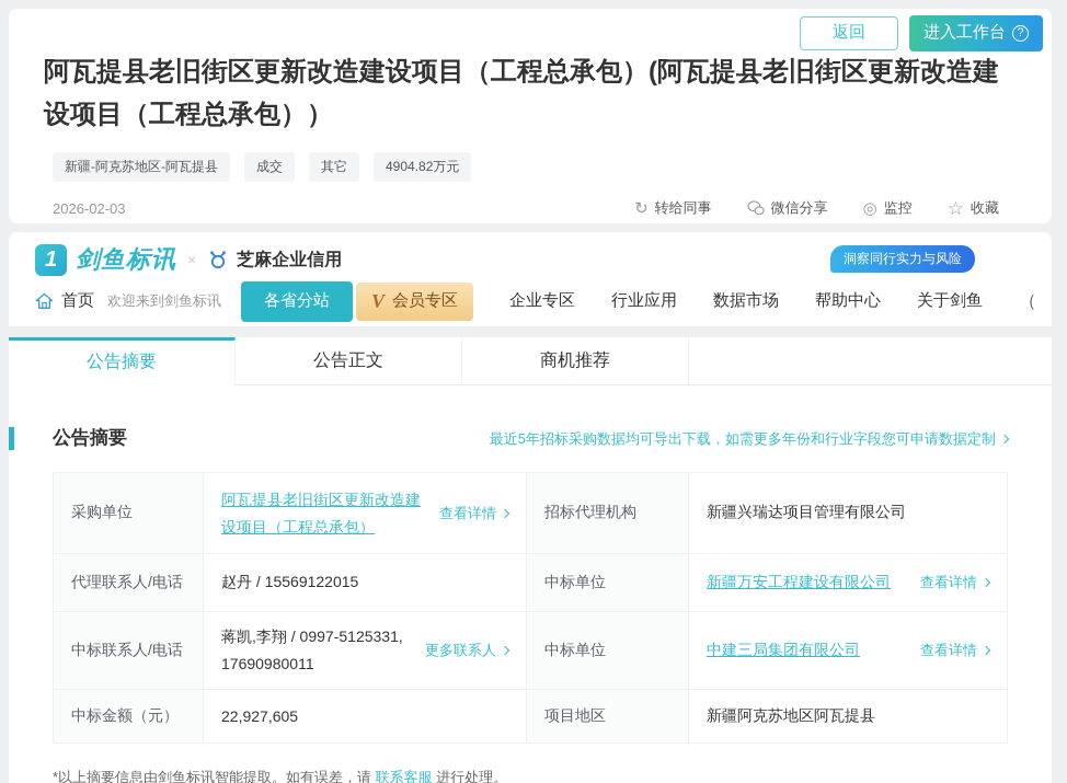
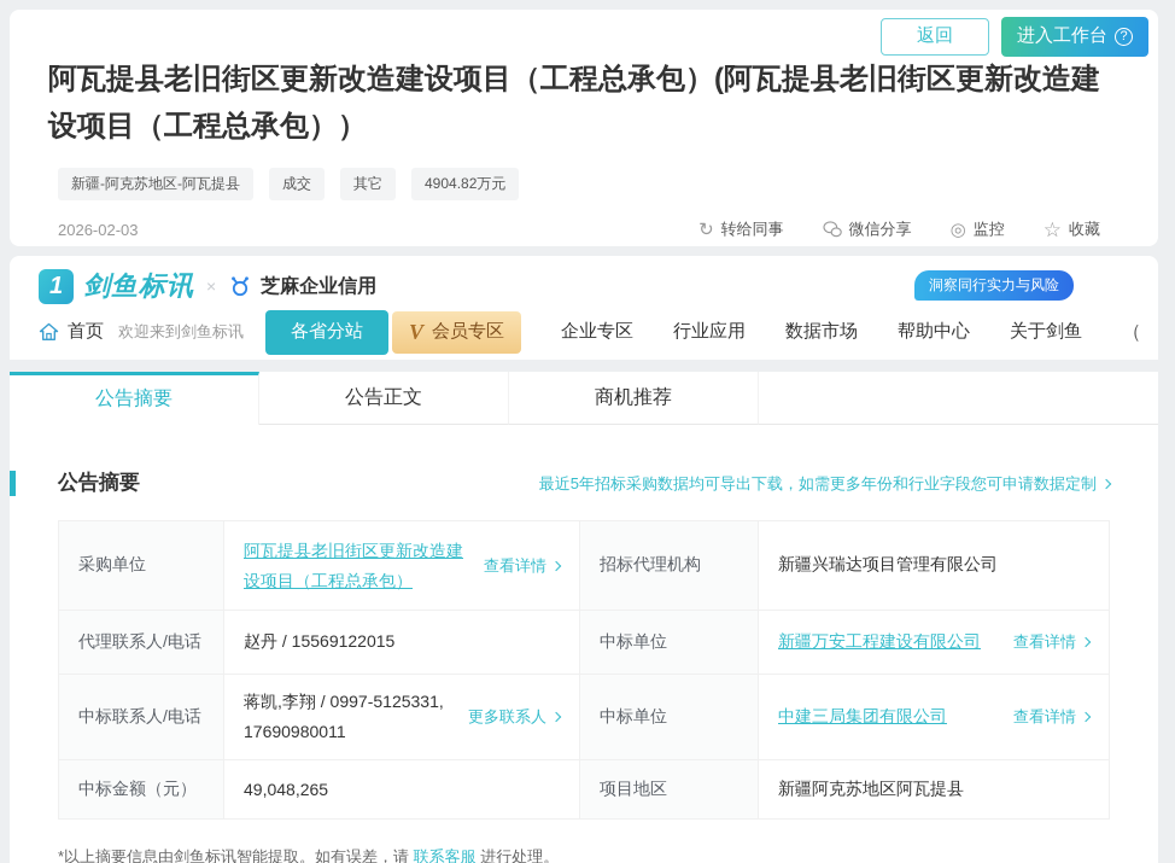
  返回
  进入工作台
  ?
  阿瓦提县老旧街区更新改造建设项目（工程总承包）(阿瓦提县老旧街区更新改造建设项目（工程总承包））
  新疆-阿克苏地区-阿瓦提县
  成交
  其它
  4904.82万元
  2026-02-03
  ↻
  转给同事
  微信分享
  ◎
  监控
  ☆
  收藏
  1
  剑鱼标讯
  ×
  芝麻企业信用
  洞察同行实力与风险
  首页
  欢迎来到剑鱼标讯
  各省分站
  V
  会员专区
  企业专区
  行业应用
  数据市场
  帮助中心
  关于剑鱼
  （
  公告摘要
  公告正文
  商机推荐
  公告摘要
  最近5年招标采购数据均可导出下载，如需更多年份和行业字段您可申请数据定制
  采购单位
  阿瓦提县老旧街区更新改造建设项目（工程总承包）
  查看详情
  招标代理机构
  新疆兴瑞达项目管理有限公司
  代理联系人/电话
  赵丹 / 15569122015
  中标单位
  新疆万安工程建设有限公司
  查看详情
  中标联系人/电话
  蒋凯,李翔 / 0997-5125331, 17690980011
  更多联系人
  中标单位
  中建三局集团有限公司
  查看详情
  中标金额（元）
- 22,927,605
+ 49,048,265
  项目地区
  新疆阿克苏地区阿瓦提县
  *以上摘要信息由剑鱼标讯智能提取。如有误差，请 联系客服 进行处理。
